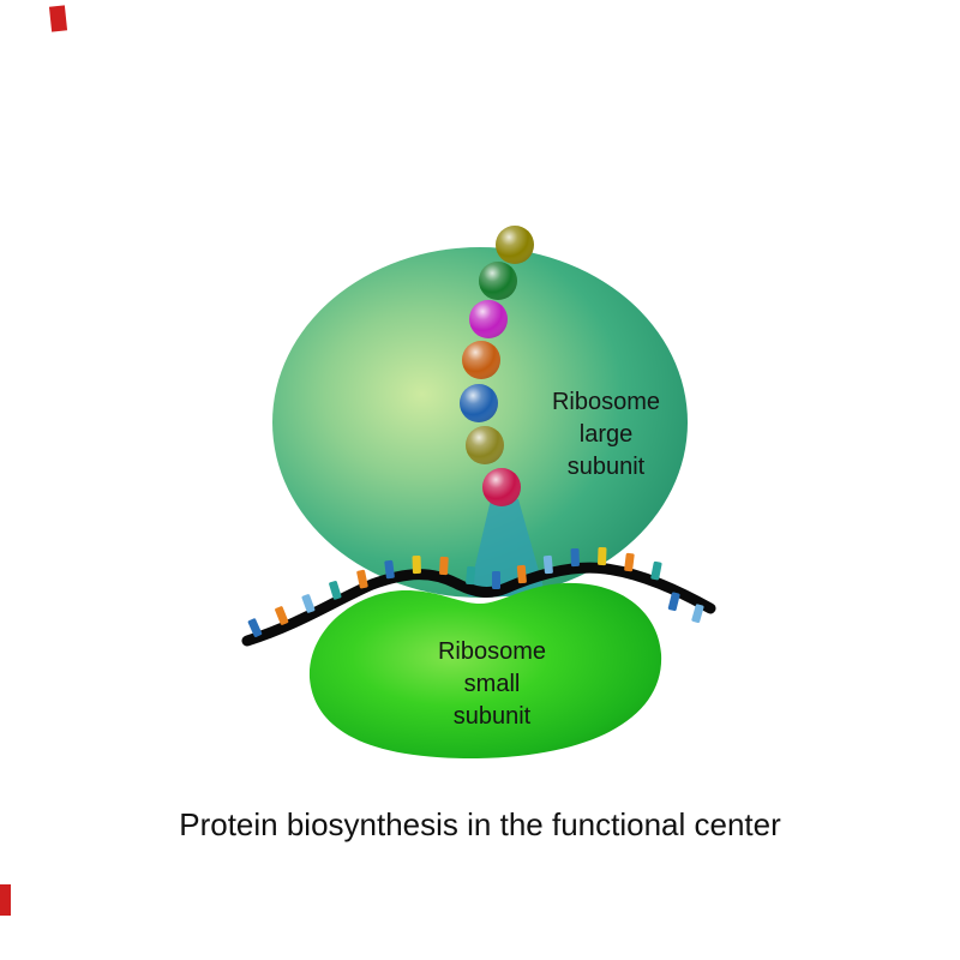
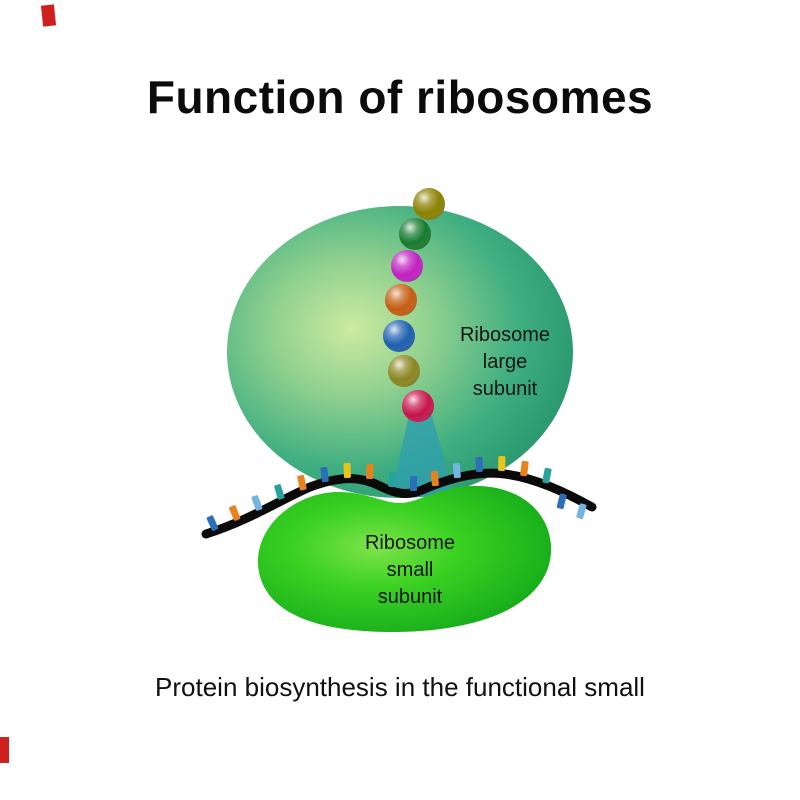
+ Function of ribosomes
  Ribosome
  large
  subunit
  Ribosome
  small
  subunit
- Protein biosynthesis in the functional center
+ Protein biosynthesis in the functional small
